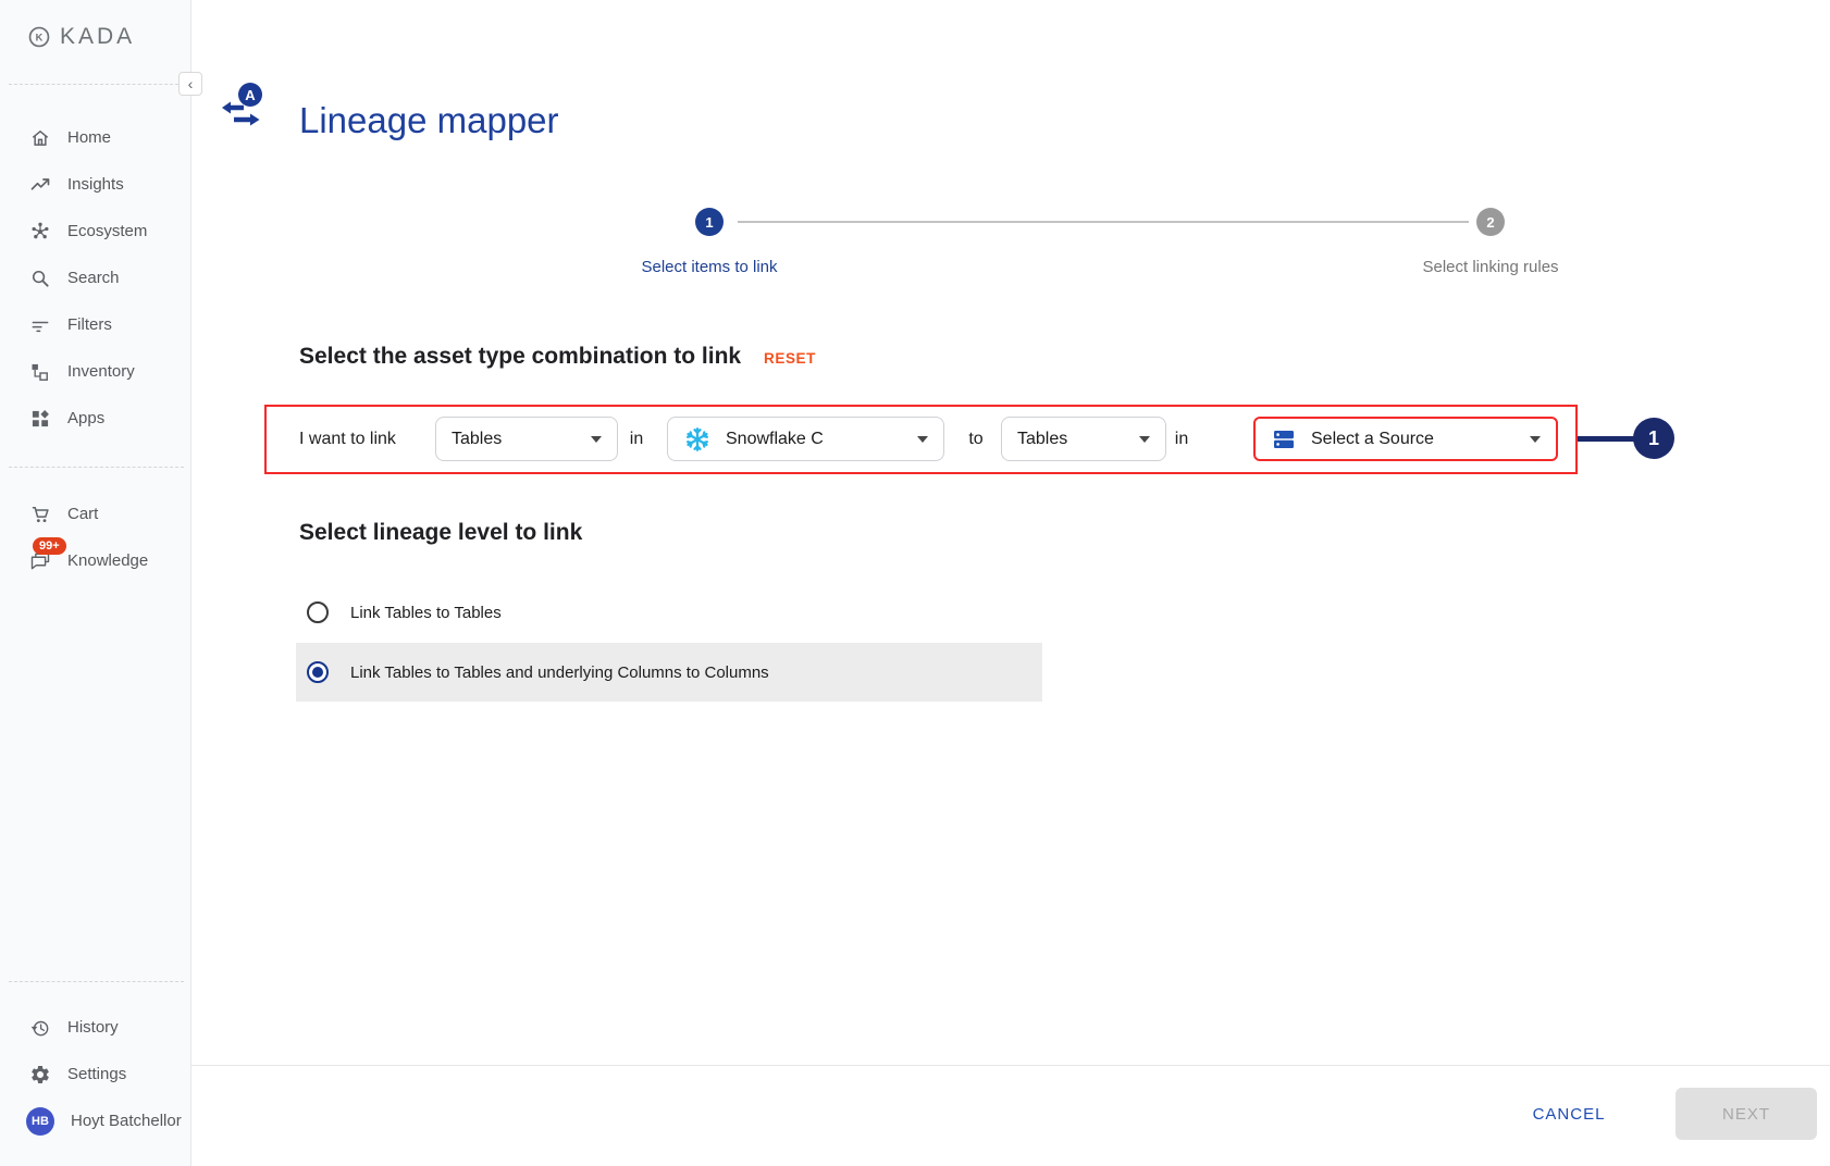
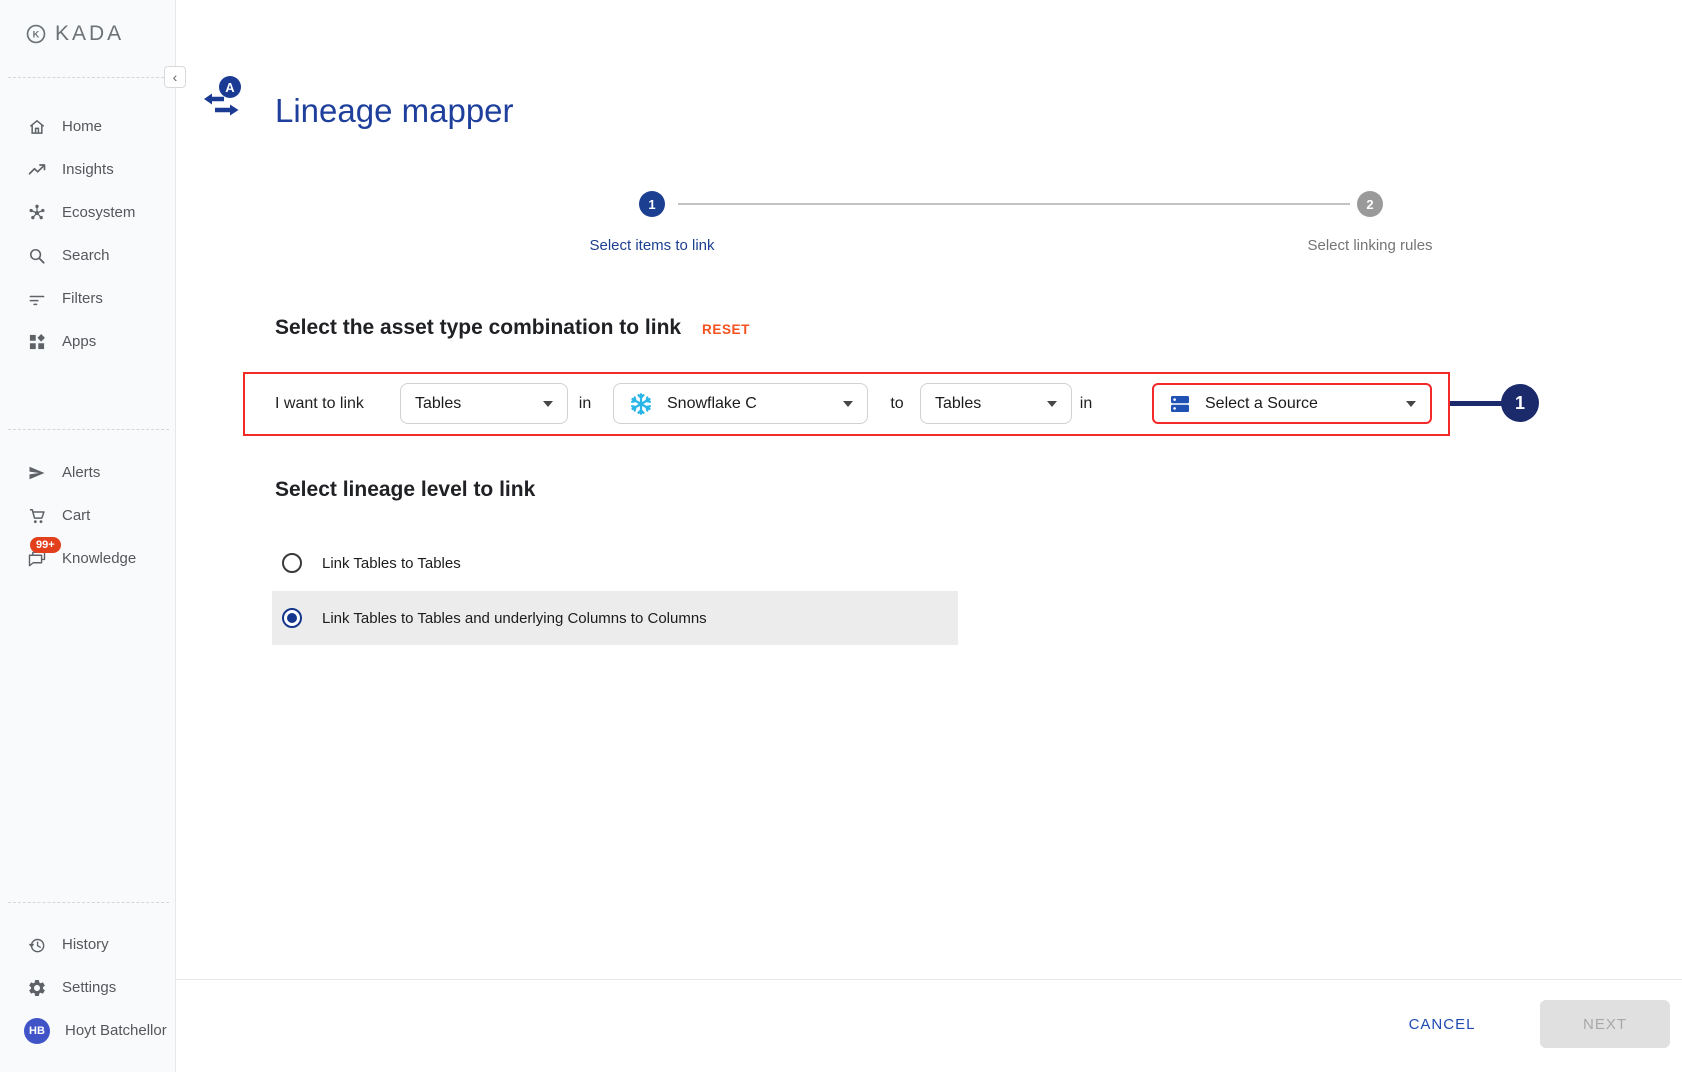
  K
  KADA
  ‹
  Home
  Insights
  Ecosystem
  Search
  Filters
- Inventory
  Apps
+ Alerts
  Cart
  99+
  Knowledge
  History
  Settings
  HB
  Hoyt Batchellor
  A
  Lineage mapper
  1
  2
  Select items to link
  Select linking rules
  Select the asset type combination to link
  RESET
  I want to link
  Tables
  in
  Snowflake C
  to
  Tables
  in
  Select a Source
  1
  Select lineage level to link
  Link Tables to Tables
  Link Tables to Tables and underlying Columns to Columns
  CANCEL
  NEXT
